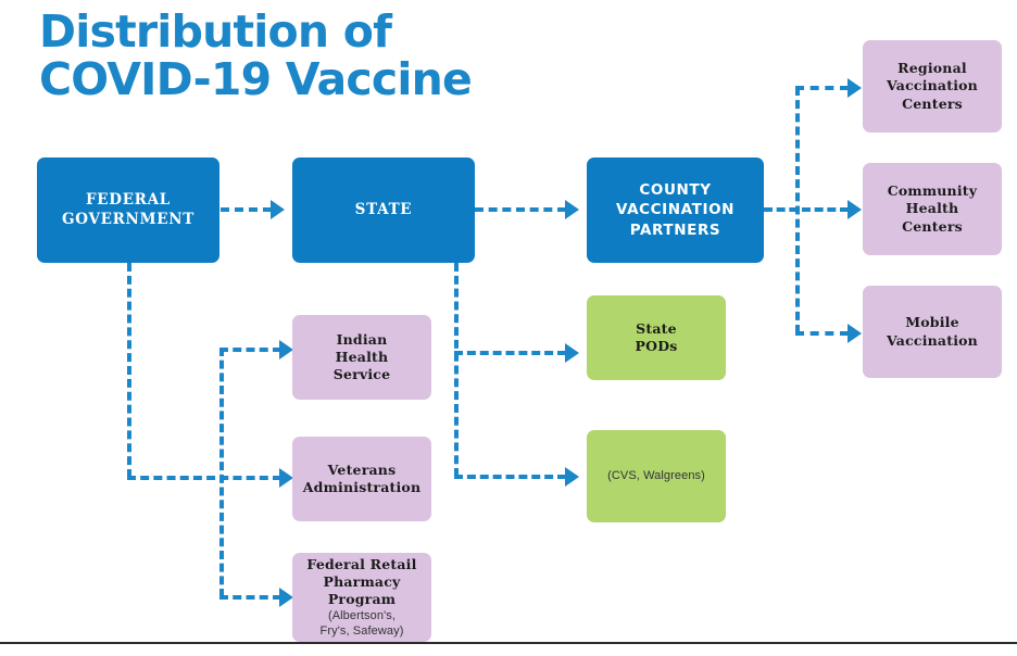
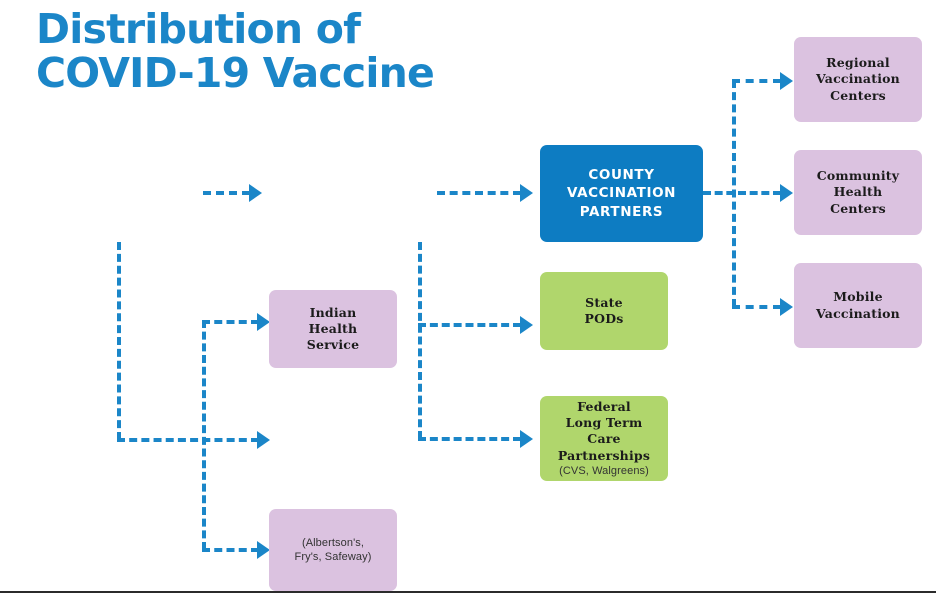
  Distribution of
  COVID-19 Vaccine
- FEDERAL
- GOVERNMENT
- STATE
  COUNTY
  VACCINATION
  PARTNERS
  Regional
  Vaccination
  Centers
  Community
  Health
  Centers
  Mobile
  Vaccination
  Indian
  Health
  Service
- Veterans
- Administration
- Federal Retail
- Pharmacy Program
  (Albertson's,
  Fry's, Safeway)
  State
  PODs
+ Federal
+ Long Term
+ Care Partnerships
  (CVS, Walgreens)
